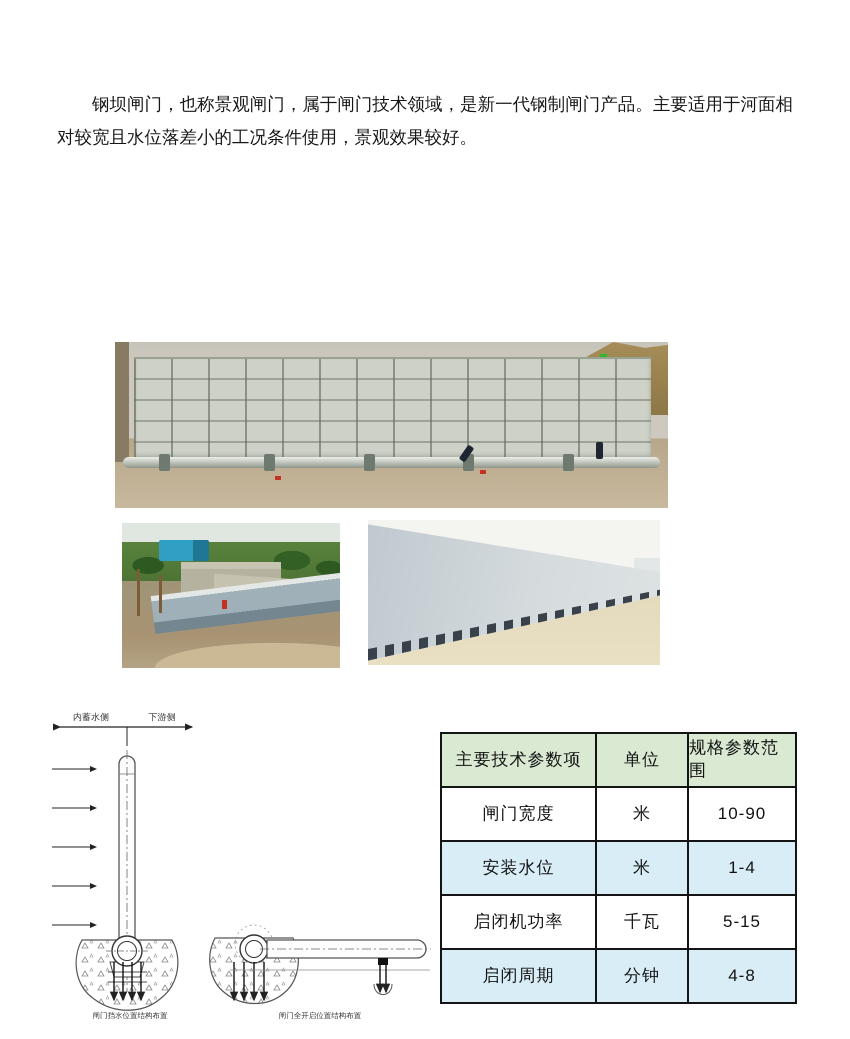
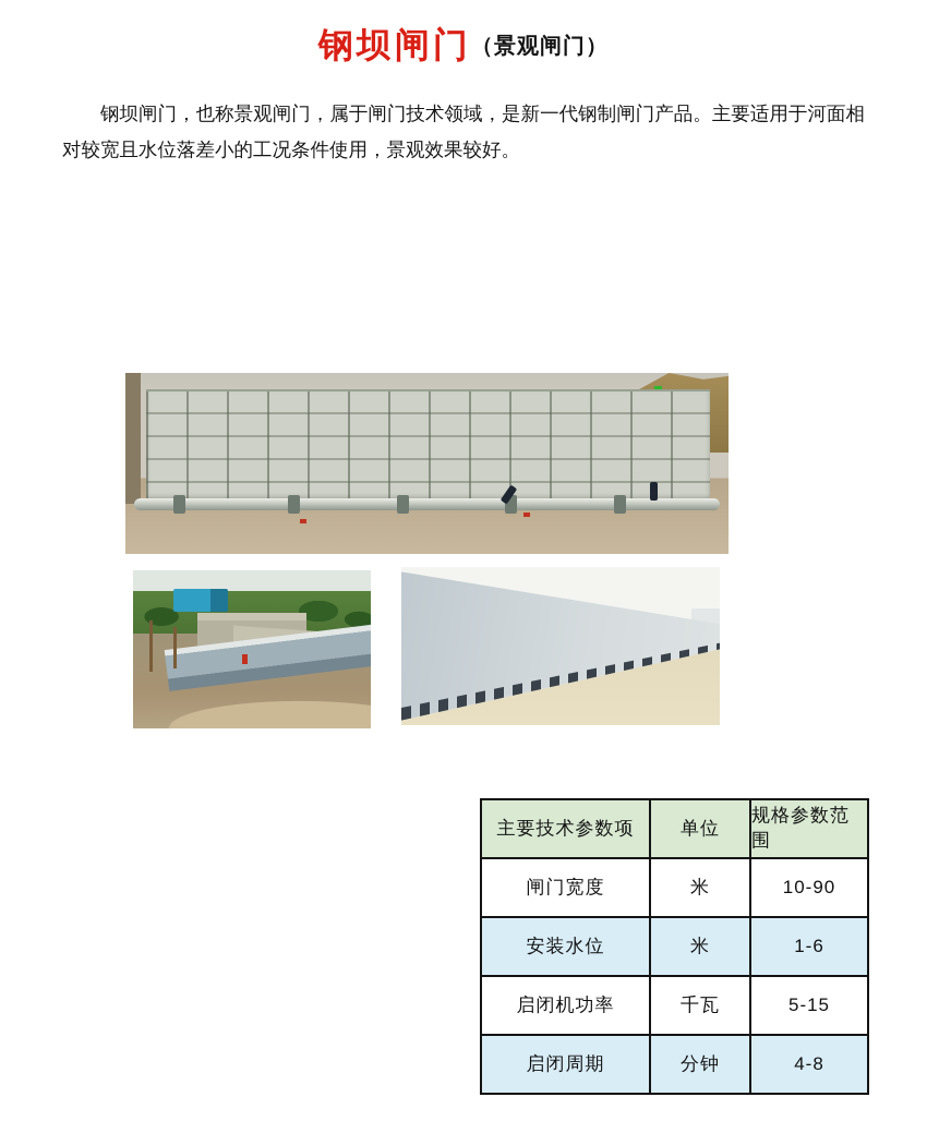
+ 钢坝闸门（景观闸门）
  钢坝闸门，也称景观闸门，属于闸门技术领域，是新一代钢制闸门产品。主要适用于河面相对较宽且水位落差小的工况条件使用，景观效果较好。
- 内蓄水侧
- 下游侧
- 闸门挡水位置结构布置
- 闸门全开启位置结构布置
  主要技术参数项
  单位
  规格参数范围
  闸门宽度
  米
  10-90
  安装水位
  米
- 1-4
+ 1-6
  启闭机功率
  千瓦
  5-15
  启闭周期
  分钟
  4-8
